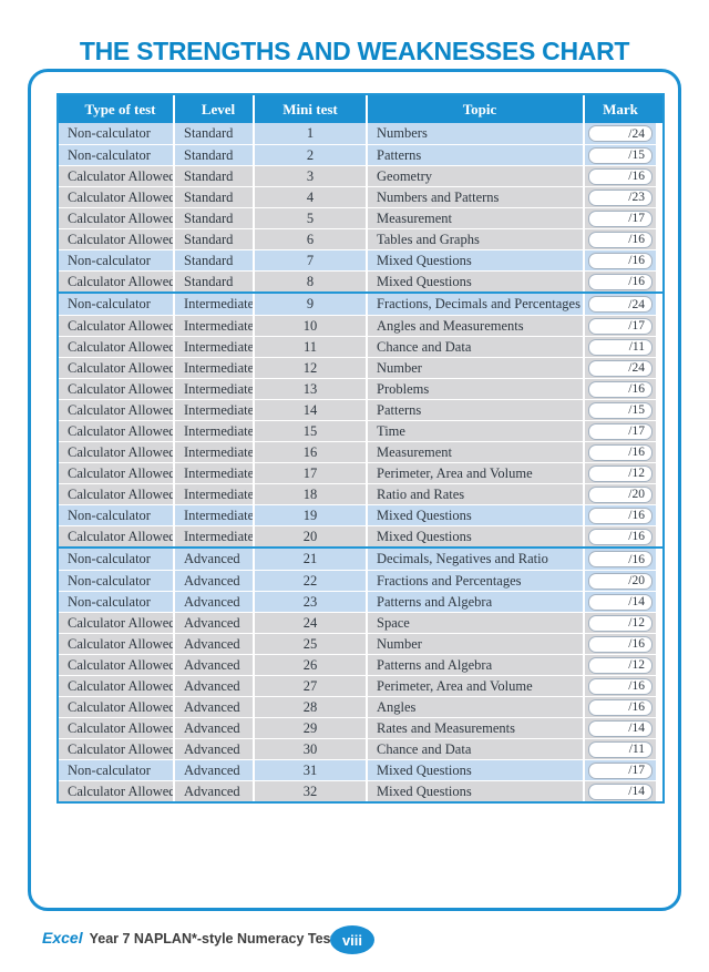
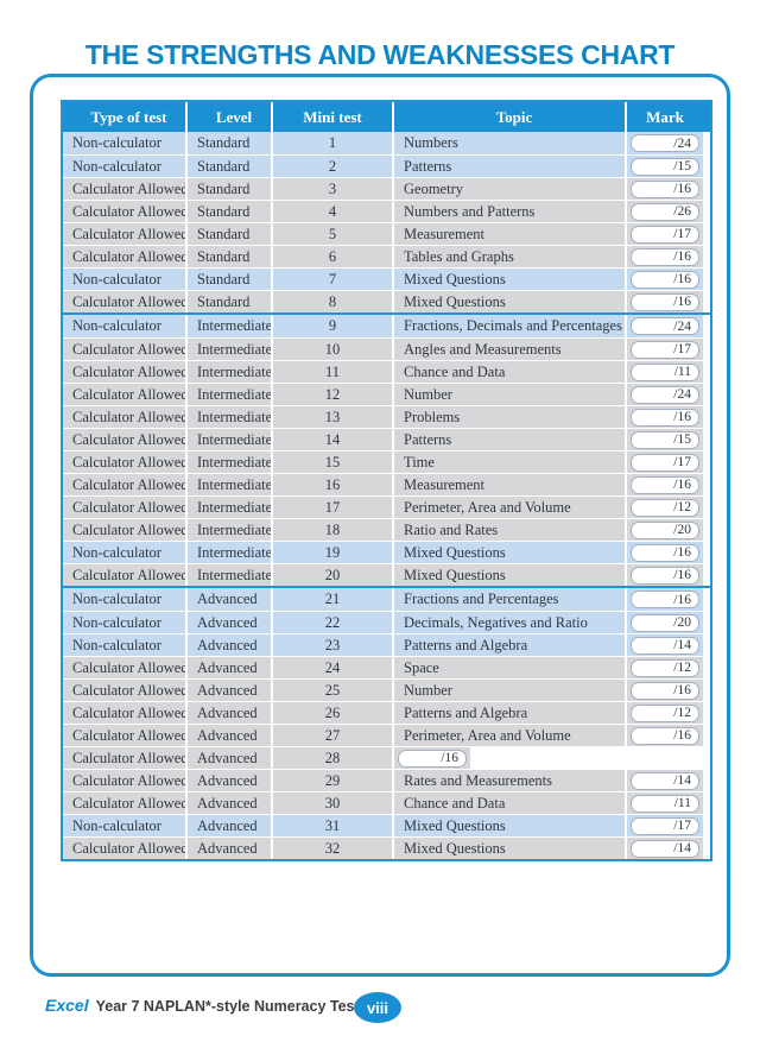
  THE STRENGTHS AND WEAKNESSES CHART
  Type of test
  Level
  Mini test
  Topic
  Mark
  Non-calculator
  Standard
  1
  Numbers
  /24
  Non-calculator
  Standard
  2
  Patterns
  /15
  Calculator Allowed
  Standard
  3
  Geometry
  /16
  Calculator Allowed
  Standard
  4
  Numbers and Patterns
- /23
+ /26
  Calculator Allowed
  Standard
  5
  Measurement
  /17
  Calculator Allowed
  Standard
  6
  Tables and Graphs
  /16
  Non-calculator
  Standard
  7
  Mixed Questions
  /16
  Calculator Allowed
  Standard
  8
  Mixed Questions
  /16
  Non-calculator
  Intermediate
  9
  Fractions, Decimals and Percentages
  /24
  Calculator Allowed
  Intermediate
  10
  Angles and Measurements
  /17
  Calculator Allowed
  Intermediate
  11
  Chance and Data
  /11
  Calculator Allowed
  Intermediate
  12
  Number
  /24
  Calculator Allowed
  Intermediate
  13
  Problems
  /16
  Calculator Allowed
  Intermediate
  14
  Patterns
  /15
  Calculator Allowed
  Intermediate
  15
  Time
  /17
  Calculator Allowed
  Intermediate
  16
  Measurement
  /16
  Calculator Allowed
  Intermediate
  17
  Perimeter, Area and Volume
  /12
  Calculator Allowed
  Intermediate
  18
  Ratio and Rates
  /20
  Non-calculator
  Intermediate
  19
  Mixed Questions
  /16
  Calculator Allowed
  Intermediate
  20
  Mixed Questions
  /16
  Non-calculator
  Advanced
  21
- Decimals, Negatives and Ratio
+ Fractions and Percentages
  /16
  Non-calculator
  Advanced
  22
- Fractions and Percentages
+ Decimals, Negatives and Ratio
  /20
  Non-calculator
  Advanced
  23
  Patterns and Algebra
  /14
  Calculator Allowed
  Advanced
  24
  Space
  /12
  Calculator Allowed
  Advanced
  25
  Number
  /16
  Calculator Allowed
  Advanced
  26
  Patterns and Algebra
  /12
  Calculator Allowed
  Advanced
  27
  Perimeter, Area and Volume
  /16
  Calculator Allowed
  Advanced
  28
- Angles
  /16
  Calculator Allowed
  Advanced
  29
  Rates and Measurements
  /14
  Calculator Allowed
  Advanced
  30
  Chance and Data
  /11
  Non-calculator
  Advanced
  31
  Mixed Questions
  /17
  Calculator Allowed
  Advanced
  32
  Mixed Questions
  /14
  Excel
  Year 7 NAPLAN*-style Numeracy Tes
  viii
